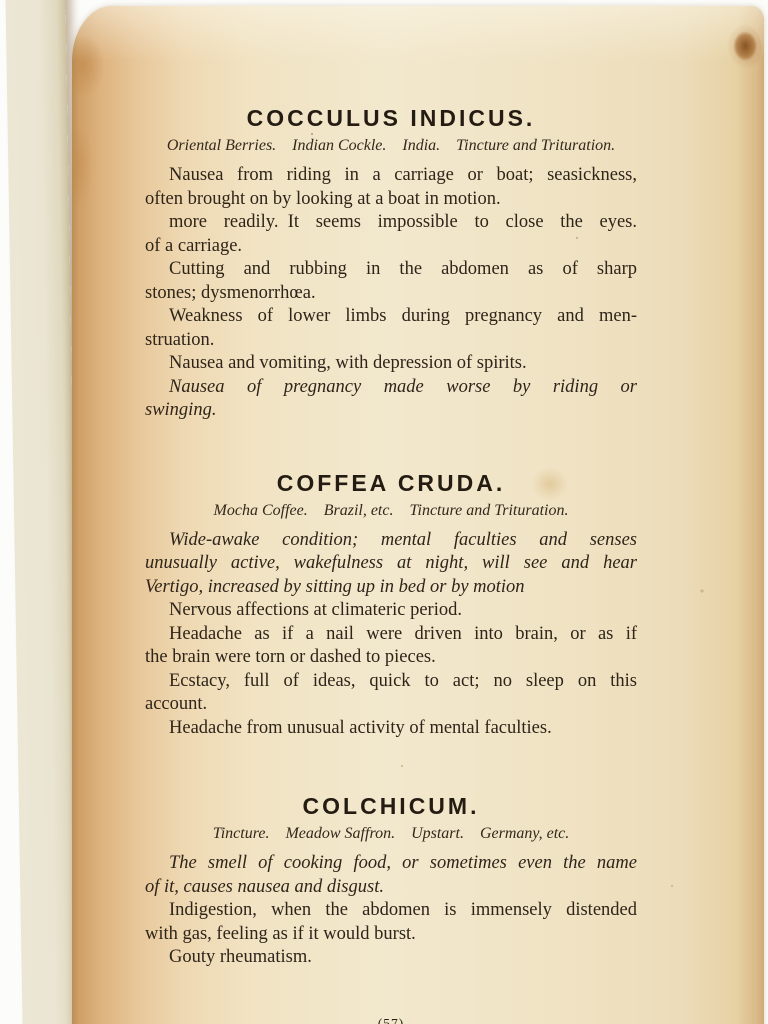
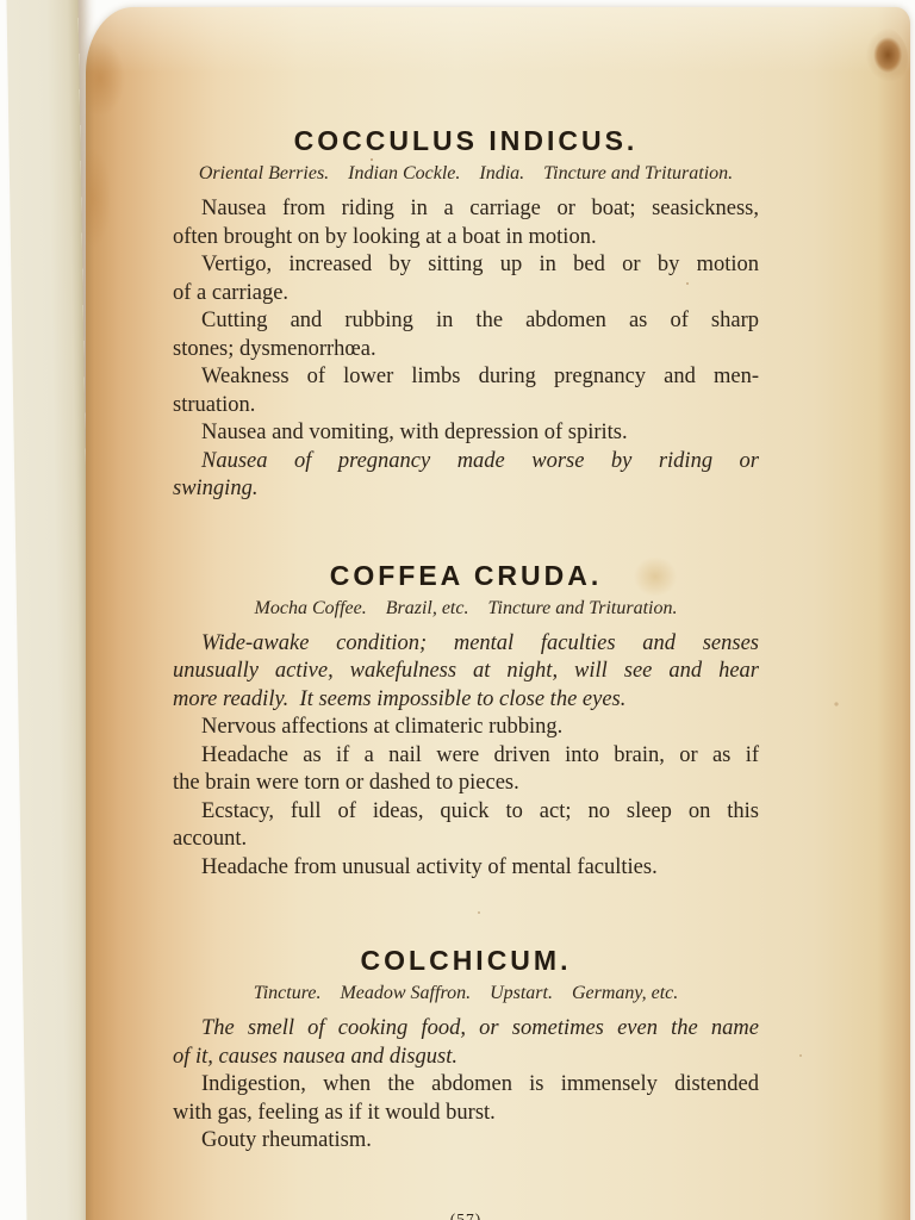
  COCCULUS INDICUS.
  Oriental Berries. Indian Cockle. India. Tincture and Trituration.
  Nausea from riding in a carriage or boat; seasickness,
  often brought on by looking at a boat in motion.
- more readily. It seems impossible to close the eyes.
+ Vertigo, increased by sitting up in bed or by motion
  of a carriage.
  Cutting and rubbing in the abdomen as of sharp
  stones; dysmenorrhœa.
  Weakness of lower limbs during pregnancy and men-
  struation.
  Nausea and vomiting, with depression of spirits.
  Nausea of pregnancy made worse by riding or
  swinging.
  COFFEA CRUDA.
  Mocha Coffee. Brazil, etc. Tincture and Trituration.
  Wide-awake condition; mental faculties and senses
  unusually active, wakefulness at night, will see and hear
- Vertigo, increased by sitting up in bed or by motion
+ more readily. It seems impossible to close the eyes.
- Nervous affections at climateric period.
+ Nervous affections at climateric rubbing.
  Headache as if a nail were driven into brain, or as if
  the brain were torn or dashed to pieces.
  Ecstacy, full of ideas, quick to act; no sleep on this
  account.
  Headache from unusual activity of mental faculties.
  COLCHICUM.
  Tincture. Meadow Saffron. Upstart. Germany, etc.
  The smell of cooking food, or sometimes even the name
  of it, causes nausea and disgust.
  Indigestion, when the abdomen is immensely distended
  with gas, feeling as if it would burst.
  Gouty rheumatism.
  (57)
